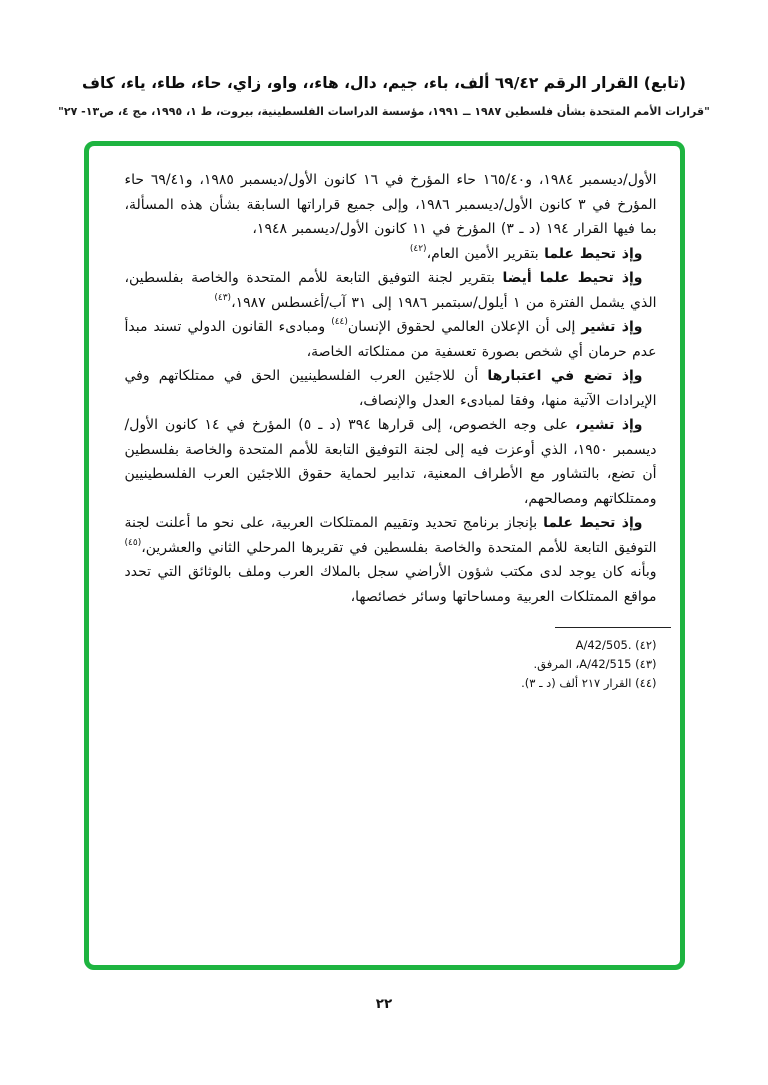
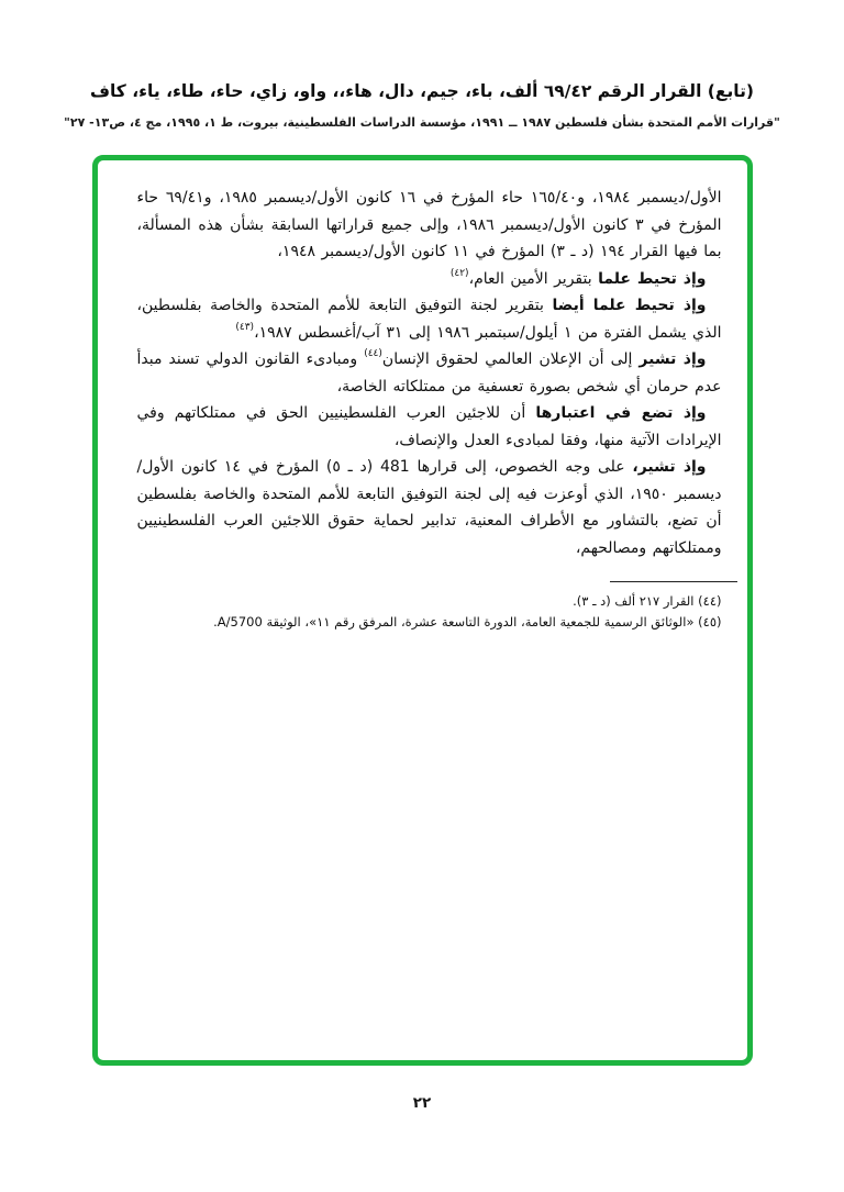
  (تابع) القرار الرقم ٦٩/٤٢ ألف، باء، جيم، دال، هاء،، واو، زاي، حاء، طاء، ياء، كاف
  "قرارات الأمم المتحدة بشأن فلسطين ١٩٨٧ ــ ١٩٩١، مؤسسة الدراسات الفلسطينية، بيروت، ط ١، ١٩٩٥، مج ٤، ص١٣- ٢٧"
  الأول/ديسمبر ١٩٨٤، و١٦٥/٤٠ حاء المؤرخ في ١٦ كانون الأول/ديسمبر ١٩٨٥، و٦٩/٤١ حاء المؤرخ في ٣ كانون الأول/ديسمبر ١٩٨٦، وإلى جميع قراراتها السابقة بشأن هذه المسألة، بما فيها القرار ١٩٤ (د ـ ٣) المؤرخ في ١١ كانون الأول/ديسمبر ١٩٤٨،
  وإذ تحيط علما بتقرير الأمين العام،(٤٢)
  وإذ تحيط علما أيضا بتقرير لجنة التوفيق التابعة للأمم المتحدة والخاصة بفلسطين، الذي يشمل الفترة من ١ أيلول/سبتمبر ١٩٨٦ إلى ٣١ آب/أغسطس ١٩٨٧،(٤٣)
  وإذ تشير إلى أن الإعلان العالمي لحقوق الإنسان(٤٤) ومبادىء القانون الدولي تسند مبدأ عدم حرمان أي شخص بصورة تعسفية من ممتلكاته الخاصة،
  وإذ تضع في اعتبارها أن للاجئين العرب الفلسطينيين الحق في ممتلكاتهم وفي الإيرادات الآتية منها، وفقا لمبادىء العدل والإنصاف،
- وإذ تشير، على وجه الخصوص، إلى قرارها ٣٩٤ (د ـ ٥) المؤرخ في ١٤ كانون الأول/ديسمبر ١٩٥٠، الذي أوعزت فيه إلى لجنة التوفيق التابعة للأمم المتحدة والخاصة بفلسطين أن تضع، بالتشاور مع الأطراف المعنية، تدابير لحماية حقوق اللاجئين العرب الفلسطينيين وممتلكاتهم ومصالحهم،
+ وإذ تشير، على وجه الخصوص، إلى قرارها 481 (د ـ ٥) المؤرخ في ١٤ كانون الأول/ديسمبر ١٩٥٠، الذي أوعزت فيه إلى لجنة التوفيق التابعة للأمم المتحدة والخاصة بفلسطين أن تضع، بالتشاور مع الأطراف المعنية، تدابير لحماية حقوق اللاجئين العرب الفلسطينيين وممتلكاتهم ومصالحهم،
- وإذ تحيط علما بإنجاز برنامج تحديد وتقييم الممتلكات العربية، على نحو ما أعلنت لجنة التوفيق التابعة للأمم المتحدة والخاصة بفلسطين في تقريرها المرحلي الثاني والعشرين،(٤٥) وبأنه كان يوجد لدى مكتب شؤون الأراضي سجل بالملاك العرب وملف بالوثائق التي تحدد مواقع الممتلكات العربية ومساحاتها وسائر خصائصها،
- (٤٢) A/42/505.
- (٤٣) A/42/515، المرفق.
  (٤٤) القرار ٢١٧ ألف (د ـ ٣).
+ (٤٥) «الوثائق الرسمية للجمعية العامة، الدورة التاسعة عشرة، المرفق رقم ١١»، الوثيقة A/5700.
  ٢٢
